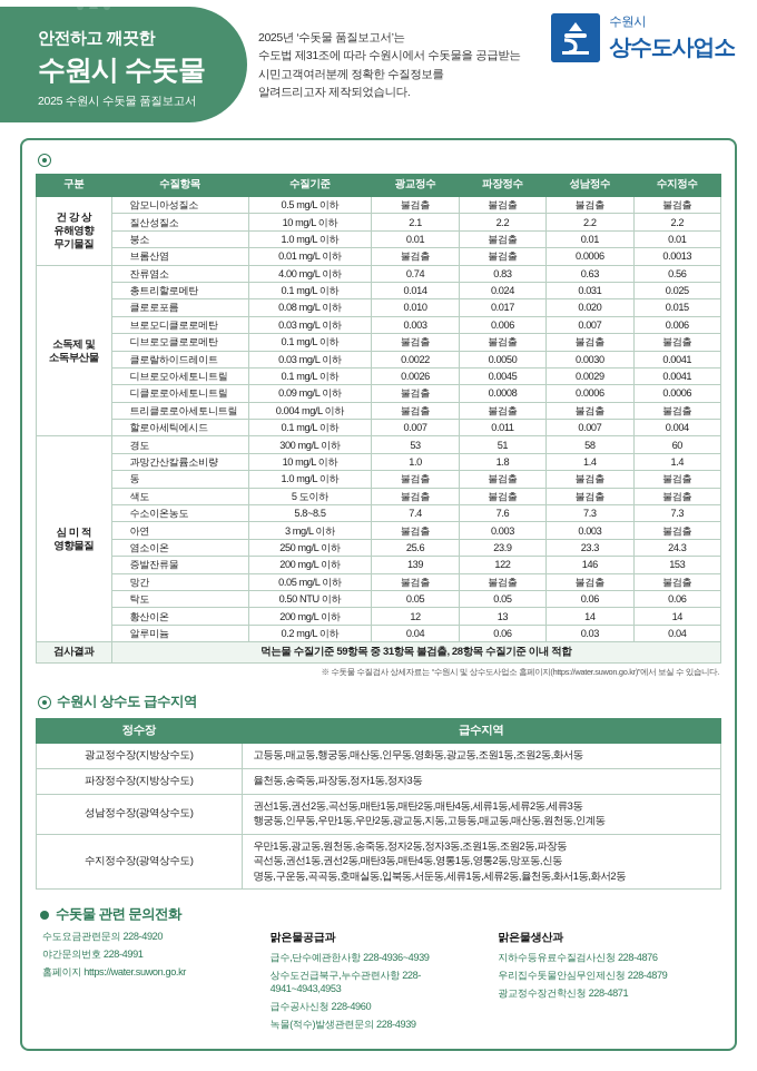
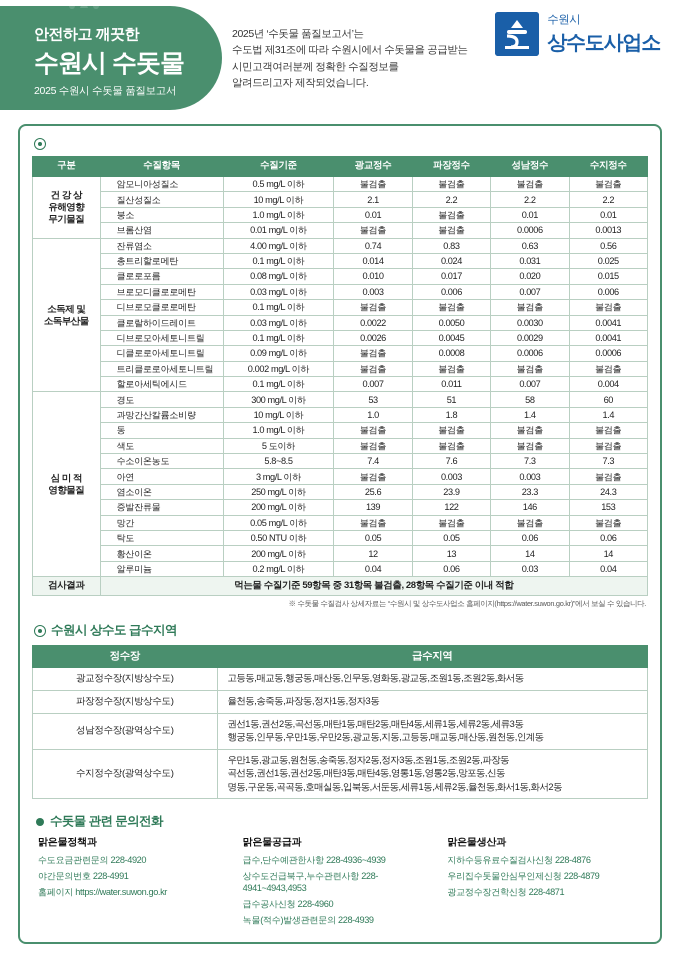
  안전하고 깨끗한
  수원시 수돗물
  2025 수원시 수돗물 품질보고서
  2025년 ‘수돗물 품질보고서’는
  수도법 제31조에 따라 수원시에서 수돗물을 공급받는
  시민고객여러분께 정확한 수질정보를
  알려드리고자 제작되었습니다.
  수원시
  상수도사업소
  구분	수질항목	수질기준	광교정수	파장정수	성남정수	수지정수
  건 강 상 유해영향 무기물질	암모니아성질소	0.5 mg/L 이하	불검출	불검출	불검출	불검출
  질산성질소	10 mg/L 이하	2.1	2.2	2.2	2.2
  붕소	1.0 mg/L 이하	0.01	불검출	0.01	0.01
  브롬산염	0.01 mg/L 이하	불검출	불검출	0.0006	0.0013
  소독제 및 소독부산물	잔류염소	4.00 mg/L 이하	0.74	0.83	0.63	0.56
  총트리할로메탄	0.1 mg/L 이하	0.014	0.024	0.031	0.025
  클로로포름	0.08 mg/L 이하	0.010	0.017	0.020	0.015
  브로모디클로로메탄	0.03 mg/L 이하	0.003	0.006	0.007	0.006
  디브로모클로로메탄	0.1 mg/L 이하	불검출	불검출	불검출	불검출
  클로랄하이드레이트	0.03 mg/L 이하	0.0022	0.0050	0.0030	0.0041
  디브로모아세토니트릴	0.1 mg/L 이하	0.0026	0.0045	0.0029	0.0041
  디클로로아세토니트릴	0.09 mg/L 이하	불검출	0.0008	0.0006	0.0006
- 트리클로로아세토니트릴	0.004 mg/L 이하	불검출	불검출	불검출	불검출
+ 트리클로로아세토니트릴	0.002 mg/L 이하	불검출	불검출	불검출	불검출
  할로아세틱에시드	0.1 mg/L 이하	0.007	0.011	0.007	0.004
  심 미 적 영향물질	경도	300 mg/L 이하	53	51	58	60
  과망간산칼륨소비량	10 mg/L 이하	1.0	1.8	1.4	1.4
  동	1.0 mg/L 이하	불검출	불검출	불검출	불검출
  색도	5 도이하	불검출	불검출	불검출	불검출
  수소이온농도	5.8~8.5	7.4	7.6	7.3	7.3
  아연	3 mg/L 이하	불검출	0.003	0.003	불검출
  염소이온	250 mg/L 이하	25.6	23.9	23.3	24.3
  증발잔류물	200 mg/L 이하	139	122	146	153
  망간	0.05 mg/L 이하	불검출	불검출	불검출	불검출
  탁도	0.50 NTU 이하	0.05	0.05	0.06	0.06
  황산이온	200 mg/L 이하	12	13	14	14
  알루미늄	0.2 mg/L 이하	0.04	0.06	0.03	0.04
  검사결과	먹는물 수질기준 59항목 중 31항목 불검출, 28항목 수질기준 이내 적합
  ※ 수돗물 수질검사 상세자료는 “수원시 및 상수도사업소 홈페이지(https://water.suwon.go.kr)”에서 보실 수 있습니다.
  수원시 상수도 급수지역
  정수장	급수지역
  광교정수장(지방상수도)	고등동,매교동,행궁동,매산동,인무동,영화동,광교동,조원1동,조원2동,화서동
  파장정수장(지방상수도)	율천동,송죽동,파장동,정자1동,정자3동
  성남정수장(광역상수도)	권선1동,권선2동,곡선동,매탄1동,매탄2동,매탄4동,세류1동,세류2동,세류3동 행궁동,인무동,우만1동,우만2동,광교동,지동,고등동,매교동,매산동,원천동,인계동
  수지정수장(광역상수도)	우만1동,광교동,원천동,송죽동,정자2동,정자3동,조원1동,조원2동,파장동 곡선동,권선1동,권선2동,매탄3동,매탄4동,영통1동,영통2동,망포동,신동 명동,구운동,곡곡동,호매실동,입북동,서둔동,세류1동,세류2동,율천동,화서1동,화서2동
  수돗물 관련 문의전화
+ 맑은물정책과
  수도요금관련문의 228-4920
  야간문의번호 228-4991
  홈페이지 https://water.suwon.go.kr
  맑은물공급과
  급수,단수예관한사항 228-4936~4939
  상수도건급북구,누수관련사항 228-4941~4943,4953
  급수공사신청 228-4960
  녹물(적수)발생관련문의 228-4939
  맑은물생산과
  지하수등유료수질검사신청 228-4876
  우리집수돗물안심무인제신청 228-4879
  광교정수장건학신청 228-4871
